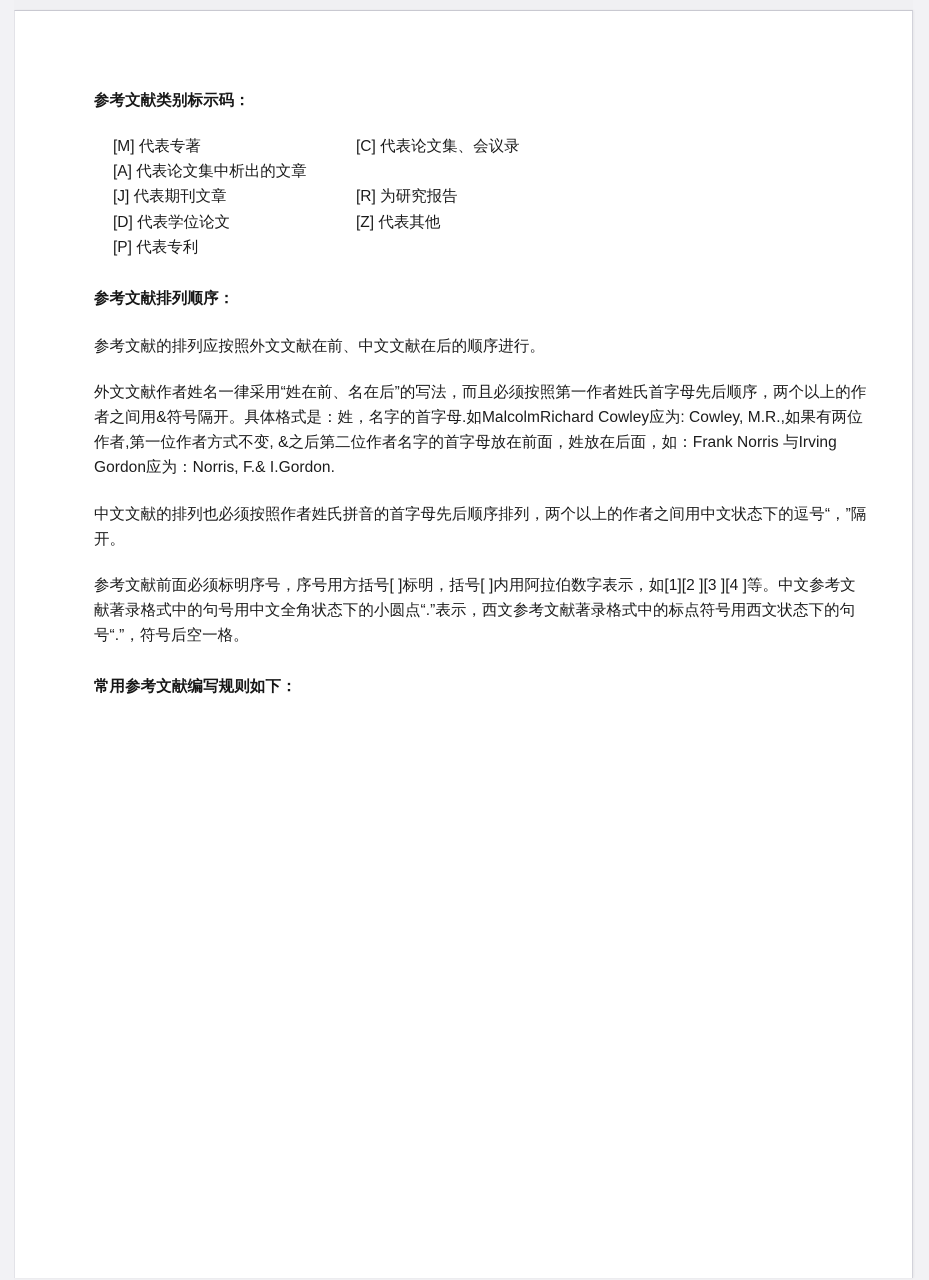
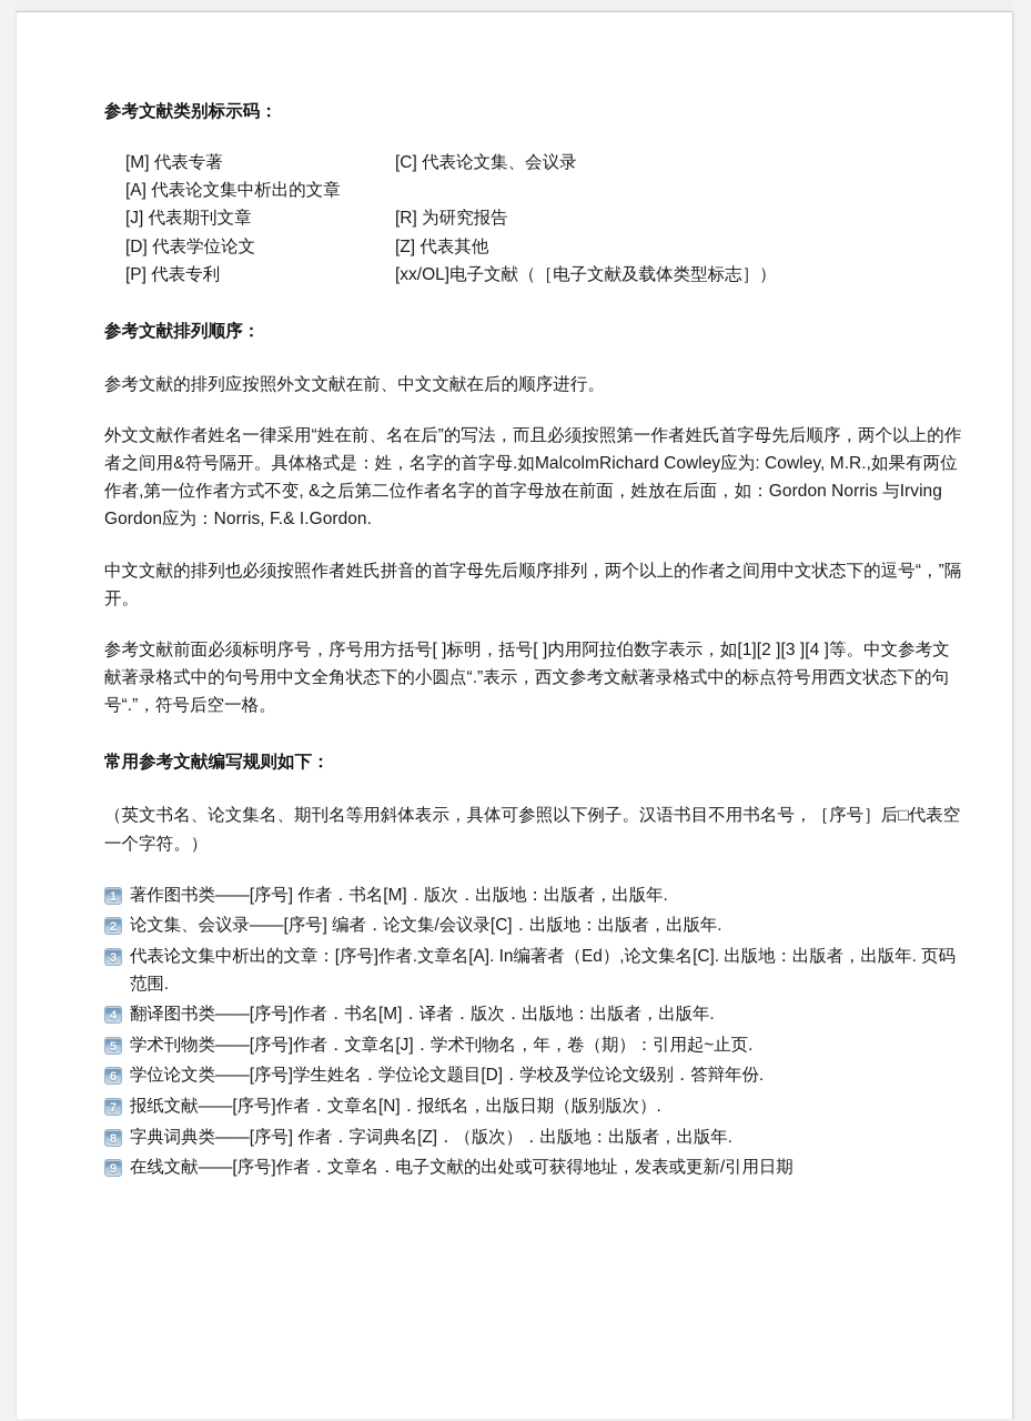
  参考文献类别标示码：
  [M] 代表专著
  [C] 代表论文集、会议录
  [A] 代表论文集中析出的文章
  [J] 代表期刊文章
  [R] 为研究报告
  [D] 代表学位论文
  [Z] 代表其他
  [P] 代表专利
+ [xx/OL]电子文献（［电子文献及载体类型标志］）
  参考文献排列顺序：
  参考文献的排列应按照外文文献在前、中文文献在后的顺序进行。
- 外文文献作者姓名一律采用“姓在前、名在后”的写法，而且必须按照第一作者姓氏首字母先后顺序，两个以上的作者之间用&符号隔开。具体格式是：姓，名字的首字母.如MalcolmRichard Cowley应为: Cowley, M.R.,如果有两位作者,第一位作者方式不变, &之后第二位作者名字的首字母放在前面，姓放在后面，如：Frank Norris 与Irving Gordon应为：Norris, F.& I.Gordon.
+ 外文文献作者姓名一律采用“姓在前、名在后”的写法，而且必须按照第一作者姓氏首字母先后顺序，两个以上的作者之间用&符号隔开。具体格式是：姓，名字的首字母.如MalcolmRichard Cowley应为: Cowley, M.R.,如果有两位作者,第一位作者方式不变, &之后第二位作者名字的首字母放在前面，姓放在后面，如：Gordon Norris 与Irving Gordon应为：Norris, F.& I.Gordon.
  中文文献的排列也必须按照作者姓氏拼音的首字母先后顺序排列，两个以上的作者之间用中文状态下的逗号“，”隔开。
  参考文献前面必须标明序号，序号用方括号[ ]标明，括号[ ]内用阿拉伯数字表示，如[1][2 ][3 ][4 ]等。中文参考文献著录格式中的句号用中文全角状态下的小圆点“.”表示，西文参考文献著录格式中的标点符号用西文状态下的句号“.”，符号后空一格。
  常用参考文献编写规则如下：
+ （英文书名、论文集名、期刊名等用斜体表示，具体可参照以下例子。汉语书目不用书名号，［序号］后□代表空一个字符。）
+ 1
+ 著作图书类——[序号] 作者．书名[M]．版次．出版地：出版者，出版年.
+ 2
+ 论文集、会议录——[序号] 编者．论文集/会议录[C]．出版地：出版者，出版年.
+ 3
+ 代表论文集中析出的文章：[序号]作者.文章名[A]. In编著者（Ed）,论文集名[C]. 出版地：出版者，出版年. 页码范围.
+ 4
+ 翻译图书类——[序号]作者．书名[M]．译者．版次．出版地：出版者，出版年.
+ 5
+ 学术刊物类——[序号]作者．文章名[J]．学术刊物名，年，卷（期）：引用起~止页.
+ 6
+ 学位论文类——[序号]学生姓名．学位论文题目[D]．学校及学位论文级别．答辩年份.
+ 7
+ 报纸文献——[序号]作者．文章名[N]．报纸名，出版日期（版别版次）.
+ 8
+ 字典词典类——[序号] 作者．字词典名[Z]．（版次）．出版地：出版者，出版年.
+ 9
+ 在线文献——[序号]作者．文章名．电子文献的出处或可获得地址，发表或更新/引用日期
